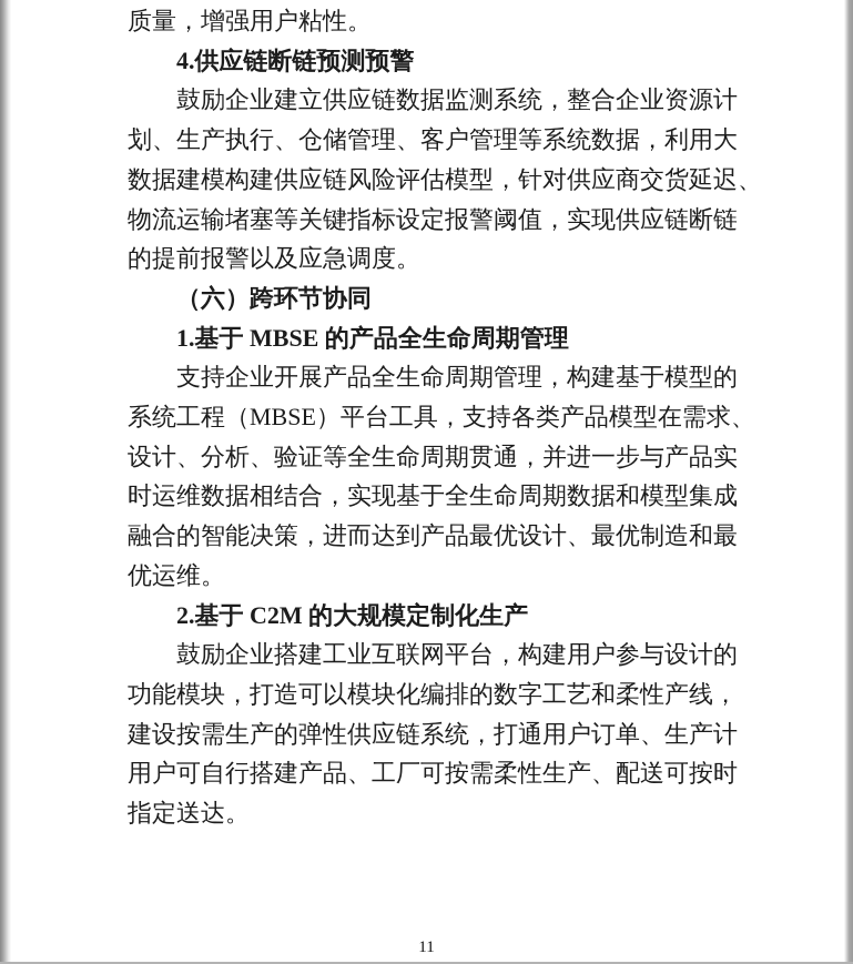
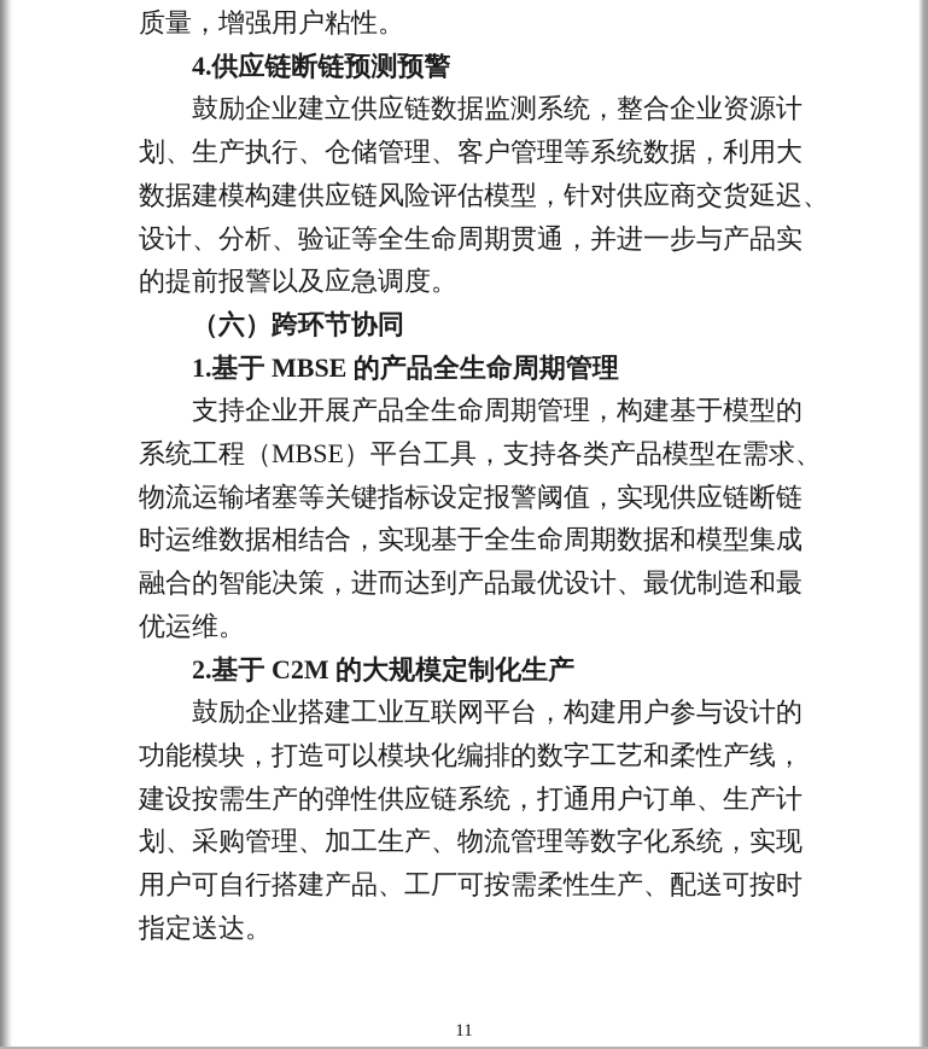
  质量，增强用户粘性。
  4.供应链断链预测预警
  鼓励企业建立供应链数据监测系统，整合企业资源计
  划、生产执行、仓储管理、客户管理等系统数据，利用大
  数据建模构建供应链风险评估模型，针对供应商交货延迟、
- 物流运输堵塞等关键指标设定报警阈值，实现供应链断链
+ 设计、分析、验证等全生命周期贯通，并进一步与产品实
  的提前报警以及应急调度。
  （六）跨环节协同
  1.基于 MBSE 的产品全生命周期管理
  支持企业开展产品全生命周期管理，构建基于模型的
  系统工程（MBSE）平台工具，支持各类产品模型在需求、
- 设计、分析、验证等全生命周期贯通，并进一步与产品实
+ 物流运输堵塞等关键指标设定报警阈值，实现供应链断链
  时运维数据相结合，实现基于全生命周期数据和模型集成
  融合的智能决策，进而达到产品最优设计、最优制造和最
  优运维。
  2.基于 C2M 的大规模定制化生产
  鼓励企业搭建工业互联网平台，构建用户参与设计的
  功能模块，打造可以模块化编排的数字工艺和柔性产线，
  建设按需生产的弹性供应链系统，打通用户订单、生产计
+ 划、采购管理、加工生产、物流管理等数字化系统，实现
  用户可自行搭建产品、工厂可按需柔性生产、配送可按时
  指定送达。
  11
